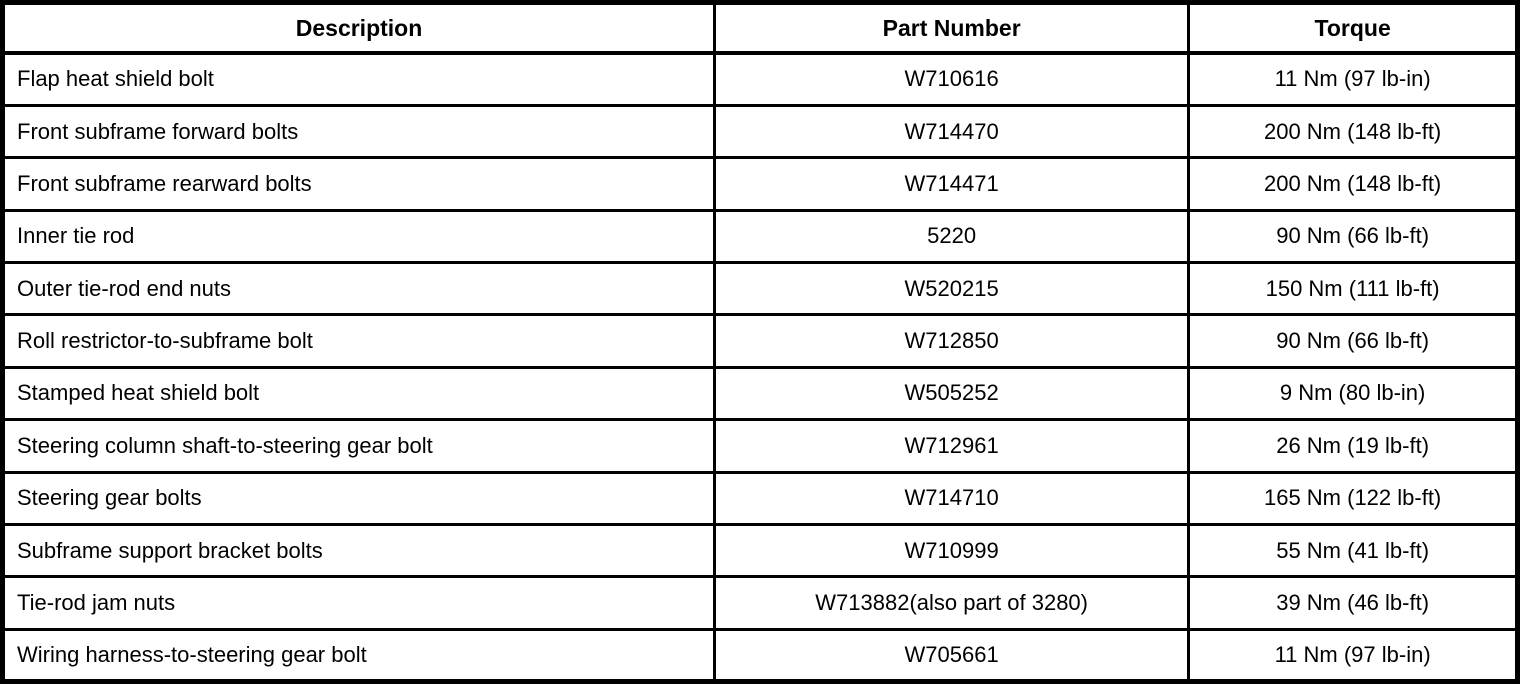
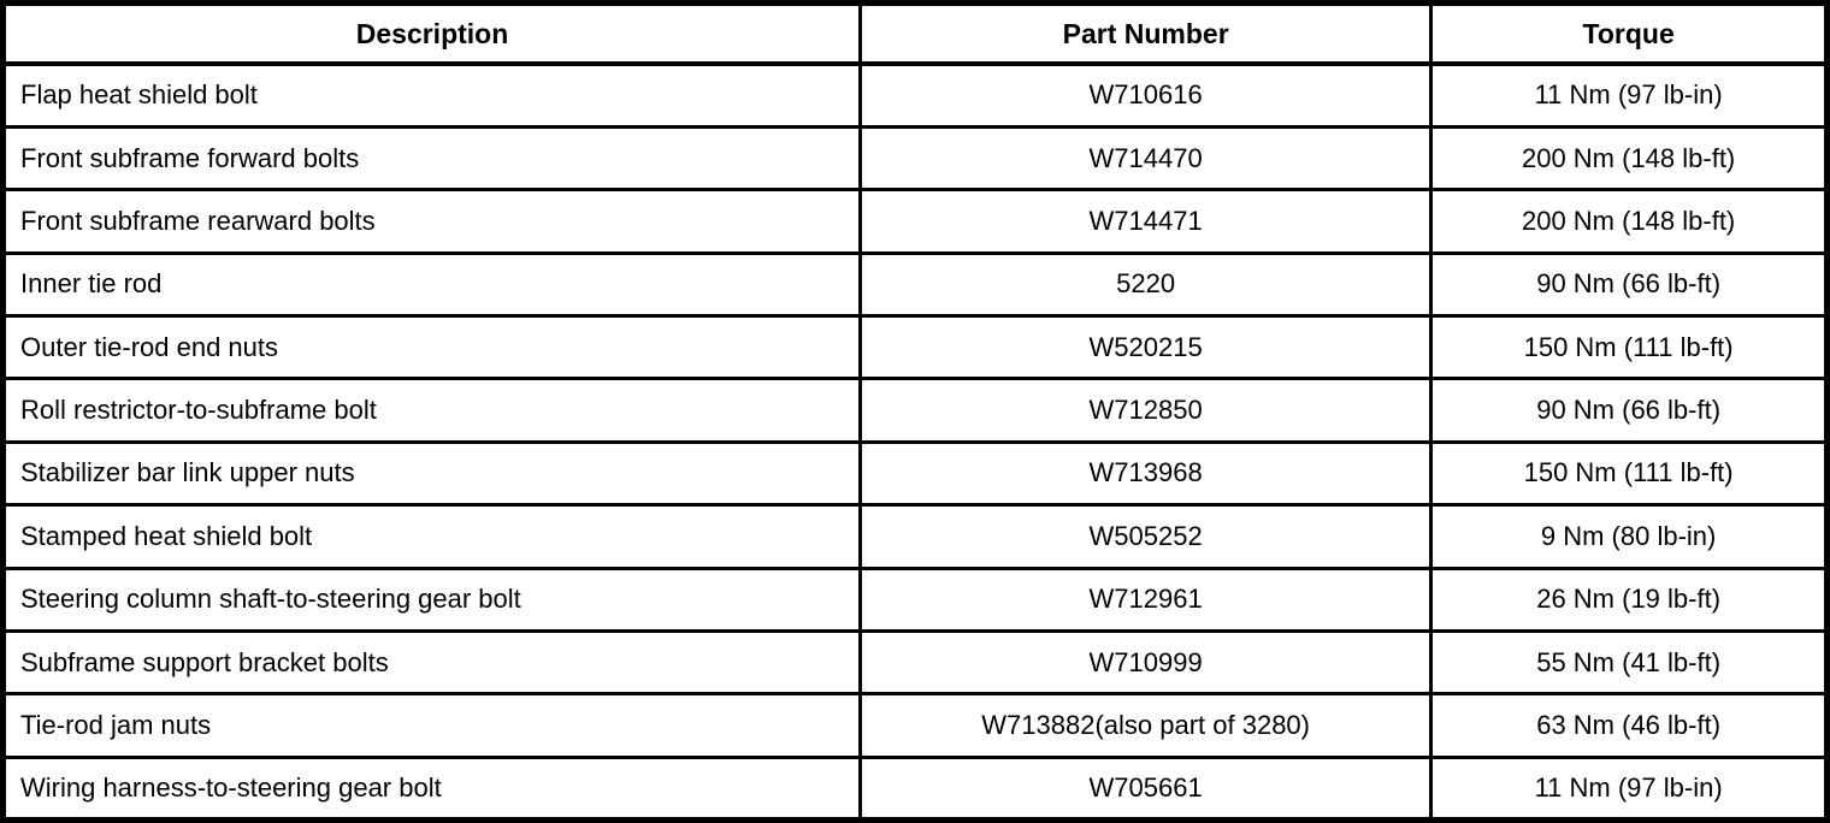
  Description	Part Number	Torque
  Flap heat shield bolt	W710616	11 Nm (97 lb-in)
  Front subframe forward bolts	W714470	200 Nm (148 lb-ft)
  Front subframe rearward bolts	W714471	200 Nm (148 lb-ft)
  Inner tie rod	5220	90 Nm (66 lb-ft)
  Outer tie-rod end nuts	W520215	150 Nm (111 lb-ft)
  Roll restrictor-to-subframe bolt	W712850	90 Nm (66 lb-ft)
+ Stabilizer bar link upper nuts	W713968	150 Nm (111 lb-ft)
  Stamped heat shield bolt	W505252	9 Nm (80 lb-in)
  Steering column shaft-to-steering gear bolt	W712961	26 Nm (19 lb-ft)
- Steering gear bolts	W714710	165 Nm (122 lb-ft)
  Subframe support bracket bolts	W710999	55 Nm (41 lb-ft)
- Tie-rod jam nuts	W713882(also part of 3280)	39 Nm (46 lb-ft)
+ Tie-rod jam nuts	W713882(also part of 3280)	63 Nm (46 lb-ft)
  Wiring harness-to-steering gear bolt	W705661	11 Nm (97 lb-in)
